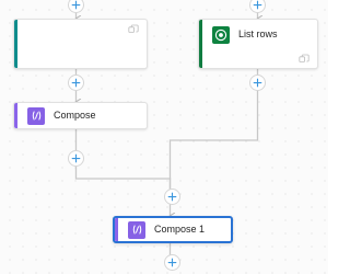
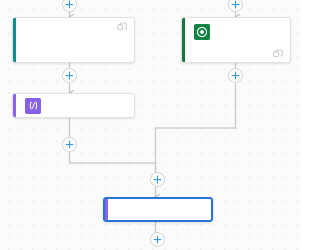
- List rows
- Compose
- Compose 1
